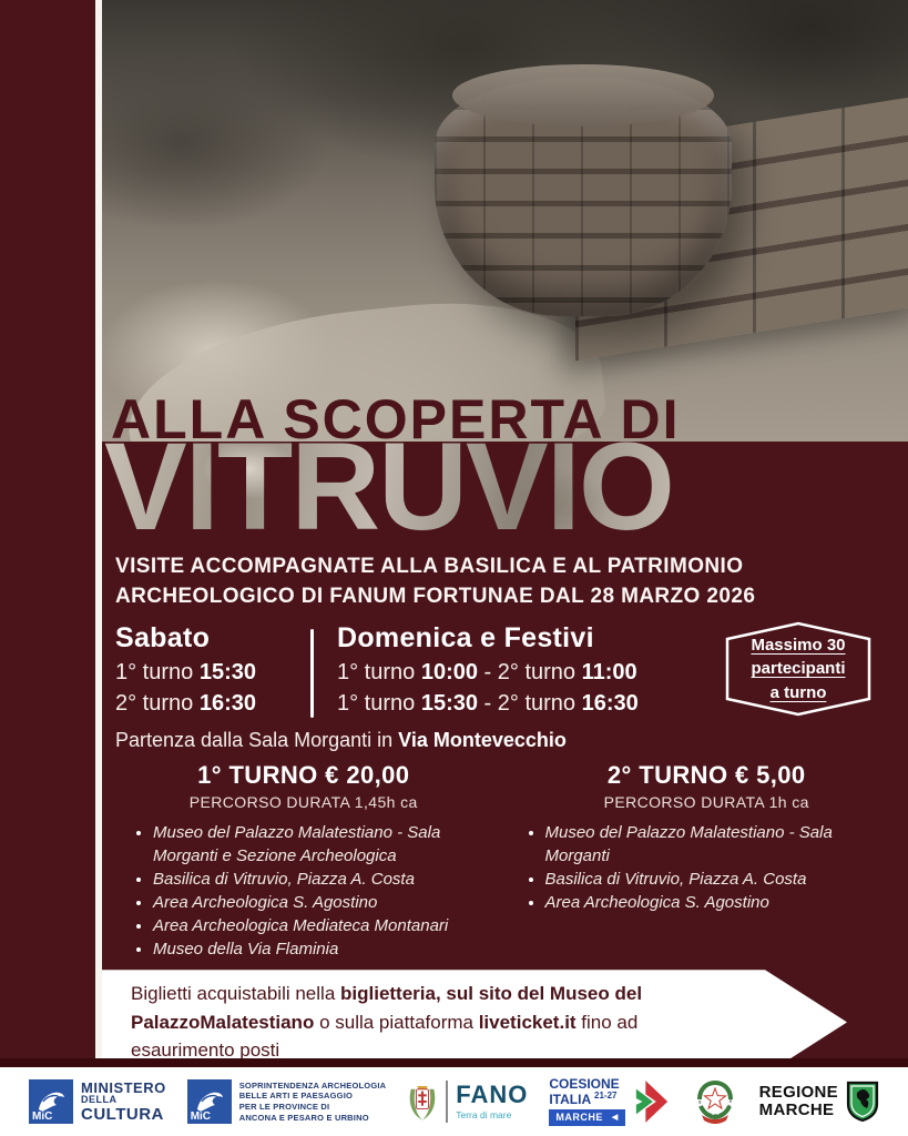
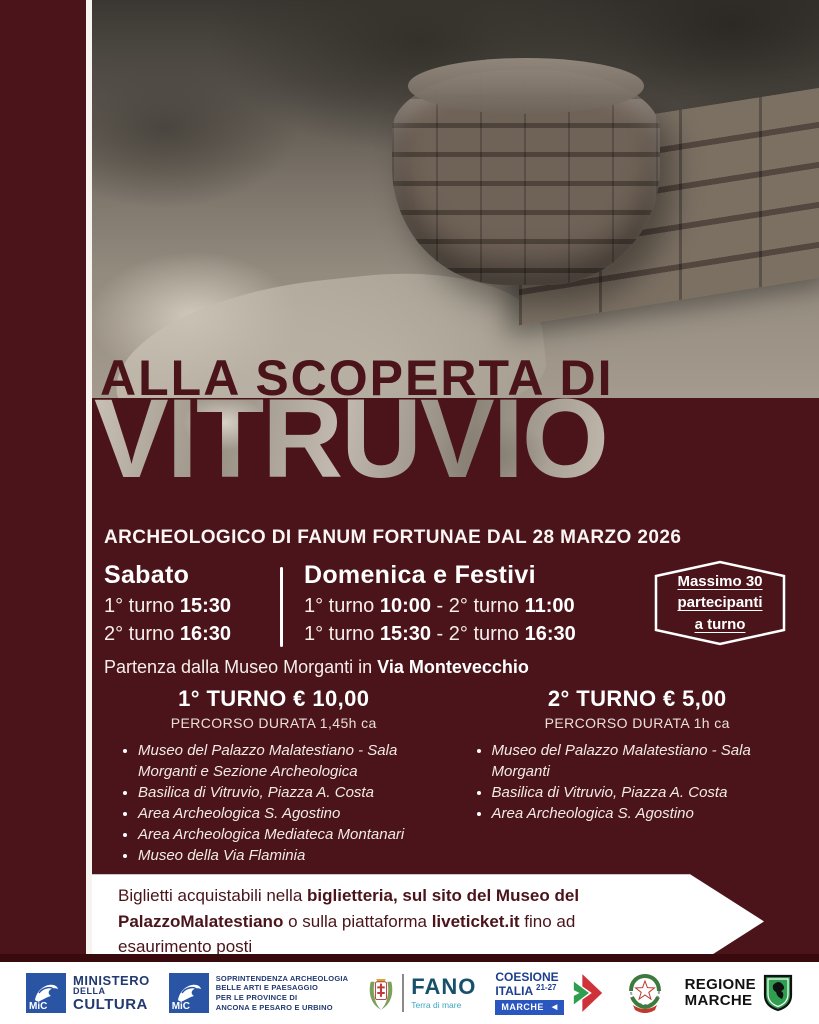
  ALLA SCOPERTA DI
  VITRUVIO
- VISITE ACCOMPAGNATE ALLA BASILICA E AL PATRIMONIO
  ARCHEOLOGICO DI FANUM FORTUNAE DAL 28 MARZO 2026
  Sabato
  1° turno 15:30
  2° turno 16:30
  Domenica e Festivi
  1° turno 10:00 - 2° turno 11:00
  1° turno 15:30 - 2° turno 16:30
  Massimo 30
  partecipanti
  a turno
- Partenza dalla Sala Morganti in Via Montevecchio
+ Partenza dalla Museo Morganti in Via Montevecchio
- 1° TURNO € 20,00
+ 1° TURNO € 10,00
  PERCORSO DURATA 1,45h ca
  Museo del Palazzo Malatestiano - Sala Morganti e Sezione Archeologica
  Basilica di Vitruvio, Piazza A. Costa
  Area Archeologica S. Agostino
  Area Archeologica Mediateca Montanari
  Museo della Via Flaminia
  2° TURNO € 5,00
  PERCORSO DURATA 1h ca
  Museo del Palazzo Malatestiano - Sala Morganti
  Basilica di Vitruvio, Piazza A. Costa
  Area Archeologica S. Agostino
  Biglietti acquistabili nella biglietteria, sul sito del Museo del PalazzoMalatestiano o sulla piattaforma liveticket.it fino ad esaurimento posti
  MiC
  MINISTERO
  DELLA
  CULTURA
  MiC
  SOPRINTENDENZA ARCHEOLOGIA
  BELLE ARTI E PAESAGGIO
  PER LE PROVINCE DI
  ANCONA E PESARO E URBINO
  FANO
  Terra di mare
  COESIONE
  ITALIA 21-27
  MARCHE
  REGIONE
  MARCHE
